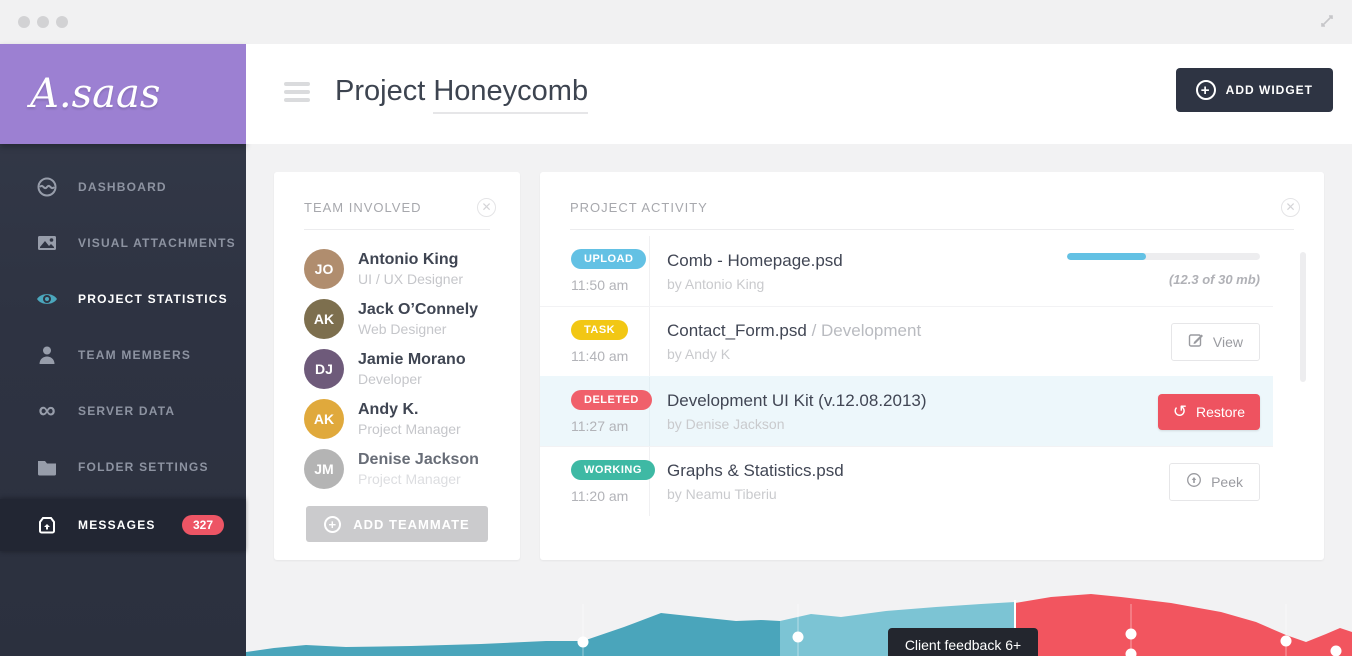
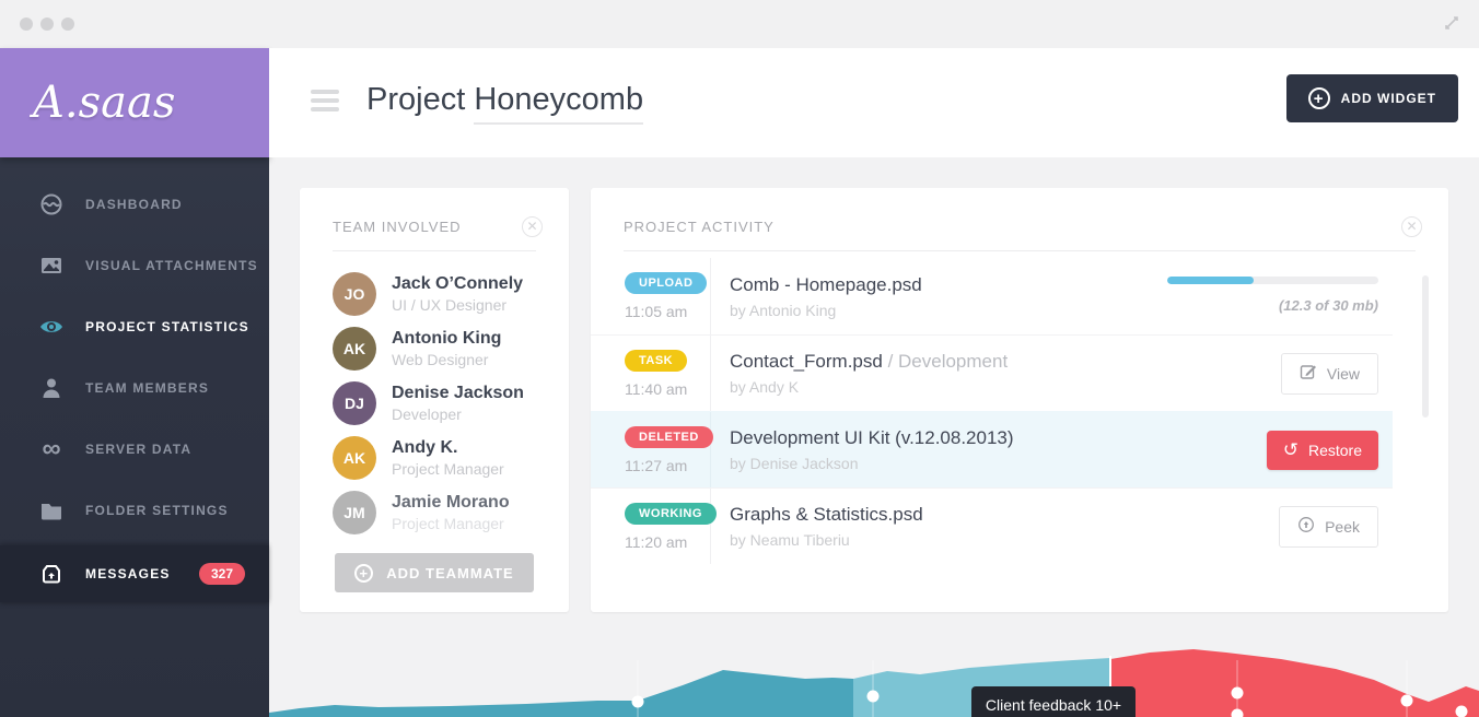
  A.saas
  DASHBOARD
  VISUAL ATTACHMENTS
  PROJECT STATISTICS
  TEAM MEMBERS
  ∞
  SERVER DATA
  FOLDER SETTINGS
  MESSAGES
  327
  Project Honeycomb
  +
  ADD WIDGET
  TEAM INVOLVED
  ✕
  JO
- Antonio King
+ Jack O’Connely
  UI / UX Designer
  AK
- Jack O’Connely
+ Antonio King
  Web Designer
  DJ
- Jamie Morano
+ Denise Jackson
  Developer
  AK
  Andy K.
  Project Manager
  JM
- Denise Jackson
+ Jamie Morano
  Project Manager
  +
  ADD TEAMMATE
  PROJECT ACTIVITY
  ✕
  UPLOAD
- 11:50 am
+ 11:05 am
  Comb - Homepage.psd
  by Antonio King
  (12.3 of 30 mb)
  TASK
  11:40 am
  Contact_Form.psd / Development
  by Andy K
  View
  DELETED
  11:27 am
  Development UI Kit (v.12.08.2013)
  by Denise Jackson
  ↺
  Restore
  WORKING
  11:20 am
  Graphs & Statistics.psd
  by Neamu Tiberiu
  Peek
- Client feedback 6+
+ Client feedback 10+
